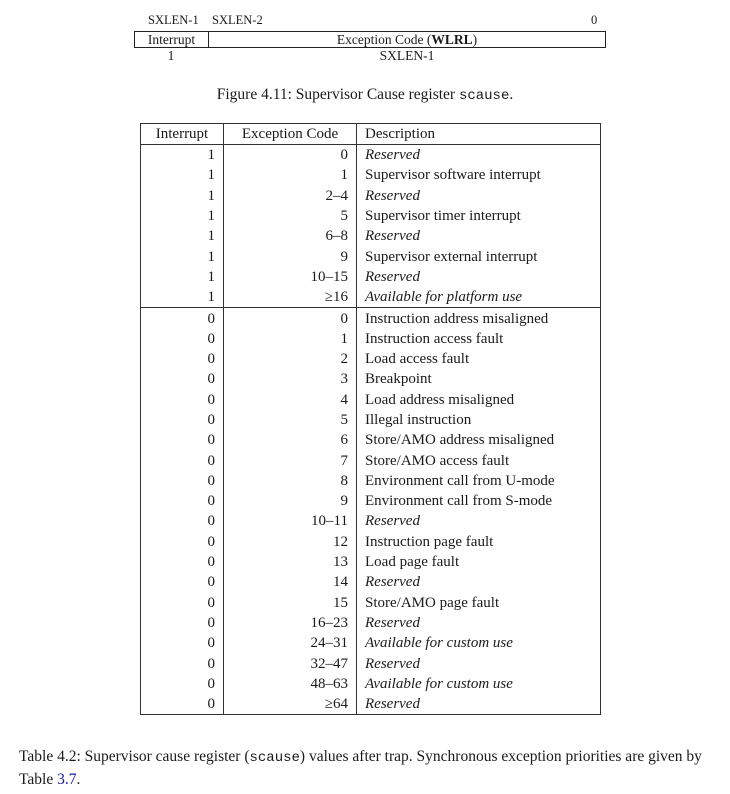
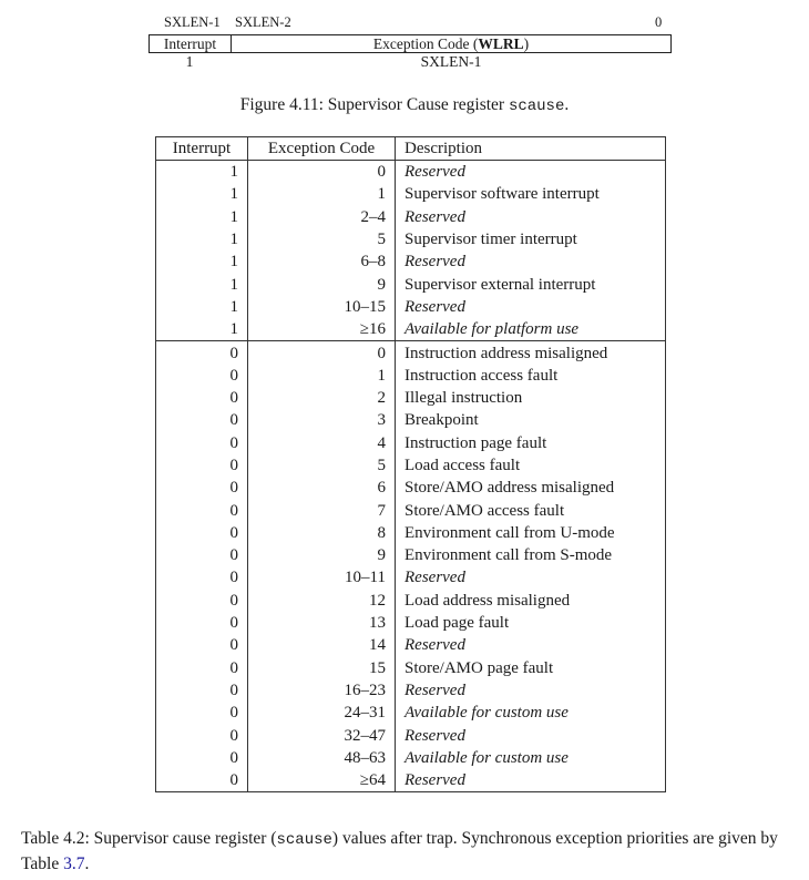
  SXLEN-1
  SXLEN-2
  0
  Interrupt
  Exception Code (WLRL)
  1
  SXLEN-1
  Figure 4.11: Supervisor Cause register scause.
  Interrupt	Exception Code	Description
  1	0	Reserved
  1	1	Supervisor software interrupt
  1	2–4	Reserved
  1	5	Supervisor timer interrupt
  1	6–8	Reserved
  1	9	Supervisor external interrupt
  1	10–15	Reserved
  1	≥16	Available for platform use
  0	0	Instruction address misaligned
  0	1	Instruction access fault
- 0	2	Load access fault
+ 0	2	Illegal instruction
  0	3	Breakpoint
- 0	4	Load address misaligned
+ 0	4	Instruction page fault
- 0	5	Illegal instruction
+ 0	5	Load access fault
  0	6	Store/AMO address misaligned
  0	7	Store/AMO access fault
  0	8	Environment call from U-mode
  0	9	Environment call from S-mode
  0	10–11	Reserved
- 0	12	Instruction page fault
+ 0	12	Load address misaligned
  0	13	Load page fault
  0	14	Reserved
  0	15	Store/AMO page fault
  0	16–23	Reserved
  0	24–31	Available for custom use
  0	32–47	Reserved
  0	48–63	Available for custom use
  0	≥64	Reserved
  Table 4.2: Supervisor cause register (scause) values after trap. Synchronous exception priorities are given by Table 3.7.
